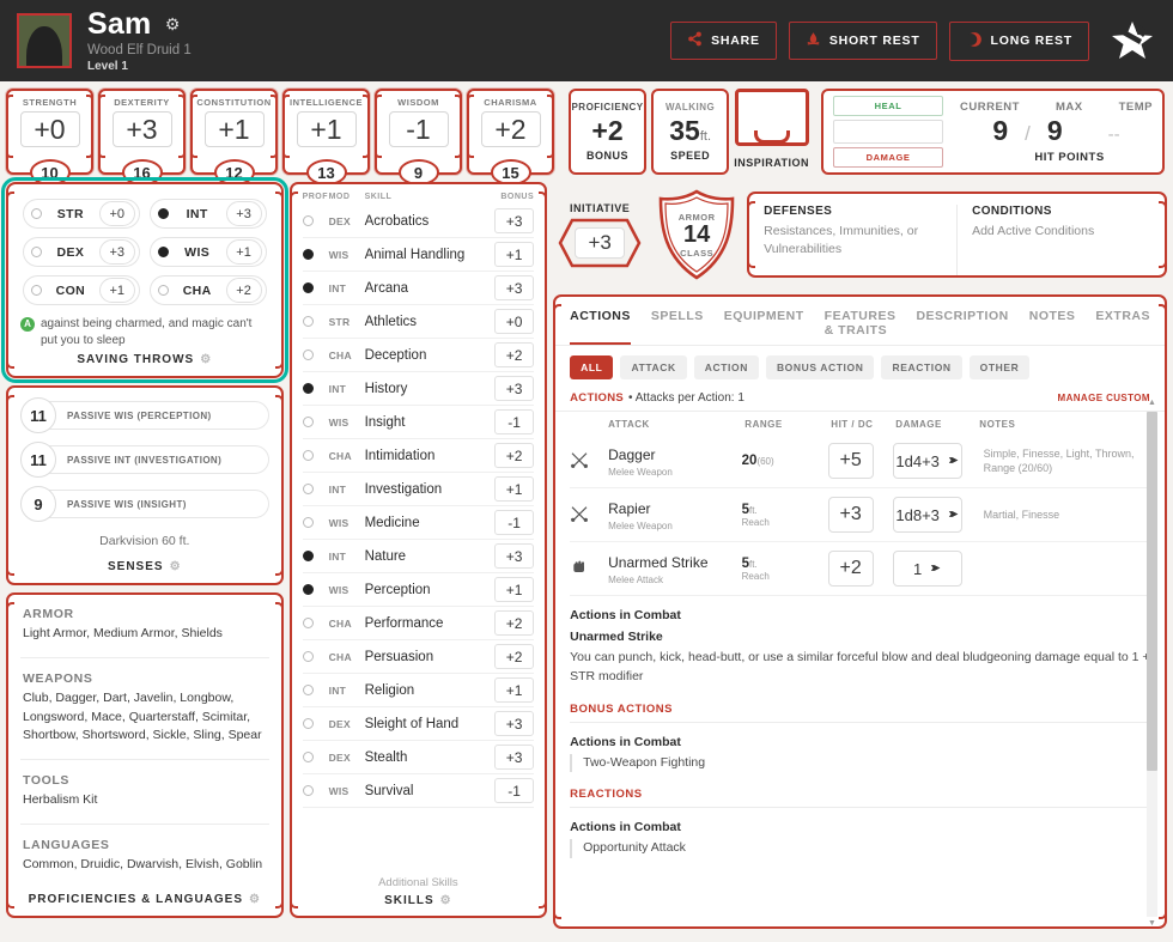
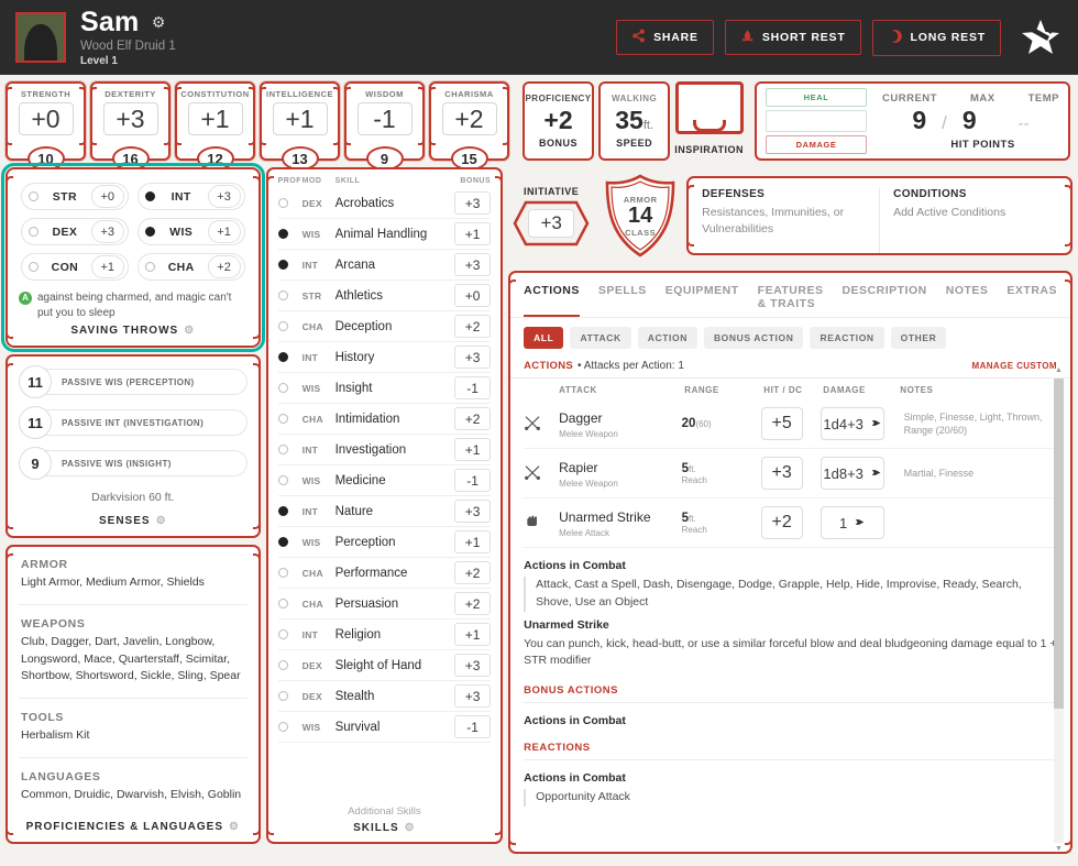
  Sam ⚙
  Wood Elf Druid 1
  Level 1
  SHARE
  SHORT REST
  LONG REST
  STRENGTH
  +0
  10
  DEXTERITY
  +3
  16
  CONSTITUTION
  +1
  12
  INTELLIGENCE
  +1
  13
  WISDOM
  -1
  9
  CHARISMA
  +2
  15
  PROFICIENCY
  +2
  BONUS
  WALKING
  35ft.
  SPEED
  INSPIRATION
  HEAL
  DAMAGE
  CURRENT
  MAX
  TEMP
  9
  /
  9
  --
  HIT POINTS
  STR
  +0
  INT
  +3
  DEX
  +3
  WIS
  +1
  CON
  +1
  CHA
  +2
  A
  against being charmed, and magic can't put you to sleep
  SAVING THROWS ⚙
  11
  PASSIVE WIS (PERCEPTION)
  11
  PASSIVE INT (INVESTIGATION)
  9
  PASSIVE WIS (INSIGHT)
  Darkvision 60 ft.
  SENSES ⚙
  ARMOR
  Light Armor, Medium Armor, Shields
  WEAPONS
  Club, Dagger, Dart, Javelin, Longbow, Longsword, Mace, Quarterstaff, Scimitar, Shortbow, Shortsword, Sickle, Sling, Spear
  TOOLS
  Herbalism Kit
  LANGUAGES
  Common, Druidic, Dwarvish, Elvish, Goblin
  PROFICIENCIES & LANGUAGES ⚙
  DEX
  Acrobatics
  +3
  WIS
  Animal Handling
  +1
  INT
  Arcana
  +3
  STR
  Athletics
  +0
  CHA
  Deception
  +2
  INT
  History
  +3
  WIS
  Insight
  -1
  CHA
  Intimidation
  +2
  INT
  Investigation
  +1
  WIS
  Medicine
  -1
  INT
  Nature
  +3
  WIS
  Perception
  +1
  CHA
  Performance
  +2
  CHA
  Persuasion
  +2
  INT
  Religion
  +1
  DEX
  Sleight of Hand
  +3
  DEX
  Stealth
  +3
  WIS
  Survival
  -1
  Additional Skills
  SKILLS ⚙
  INITIATIVE
  +3
  ARMOR
  14
  CLASS
  DEFENSES
  Resistances, Immunities, or Vulnerabilities
  CONDITIONS
  Add Active Conditions
  ACTIONS
  SPELLS
  EQUIPMENT
  FEATURES & TRAITS
  DESCRIPTION
  NOTES
  EXTRAS
  ALL
  ATTACK
  ACTION
  BONUS ACTION
  REACTION
  OTHER
  ACTIONS
  • Attacks per Action: 1
  MANAGE CUSTOM
  ATTACK
  RANGE
  HIT / DC
  DAMAGE
  NOTES
  Dagger
  Melee Weapon
  20(60)
  +5
  1d4+3
  Simple, Finesse, Light, Thrown, Range (20/60)
  Rapier
  Melee Weapon
  5ft.
  Reach
  +3
  1d8+3
  Martial, Finesse
  Unarmed Strike
  Melee Attack
  5ft.
  Reach
  +2
  1
  Actions in Combat
+ Attack, Cast a Spell, Dash, Disengage, Dodge, Grapple, Help, Hide, Improvise, Ready, Search, Shove, Use an Object
  Unarmed Strike
  You can punch, kick, head-butt, or use a similar forceful blow and deal bludgeoning damage equal to 1 STR modifier
  BONUS ACTIONS
  Actions in Combat
- Two-Weapon Fighting
  REACTIONS
  Actions in Combat
  Opportunity Attack
